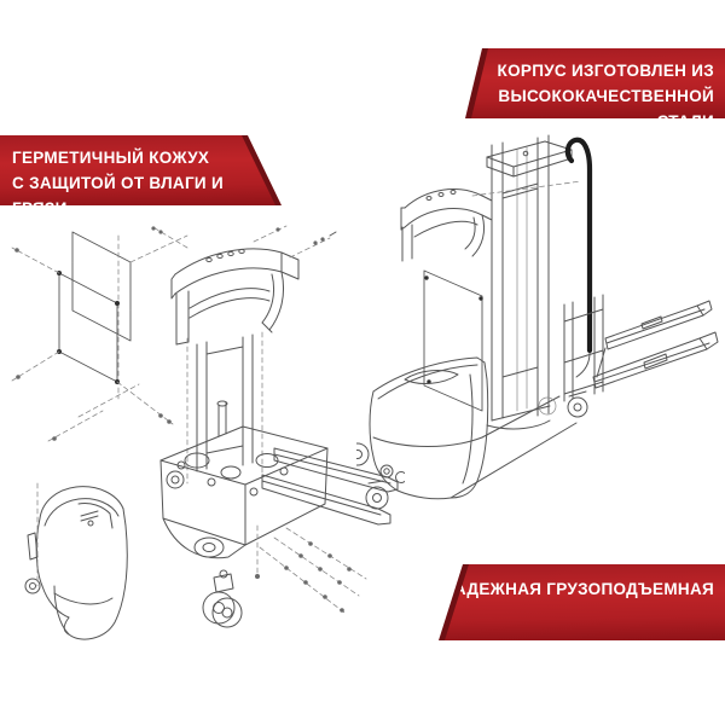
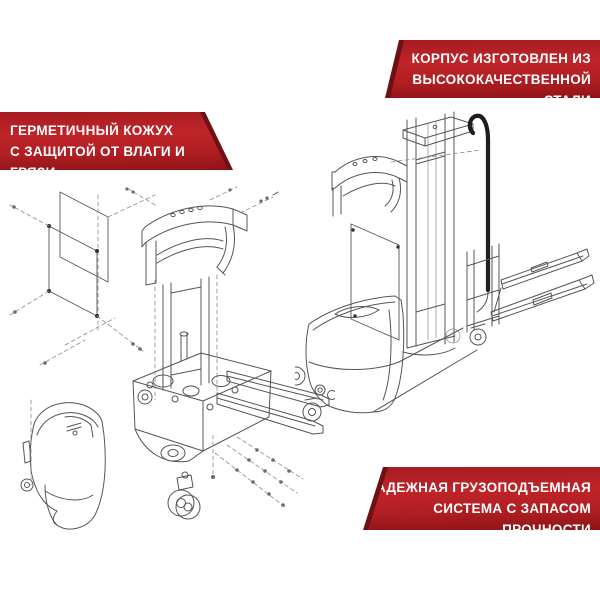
  КОРПУС ИЗГОТОВЛЕН ИЗ
  ВЫСОКОКАЧЕСТВЕННОЙ
  ГЕРМЕТИЧНЫЙ КОЖУХ
  С ЗАЩИТОЙ ОТ ВЛАГИ И
  ДЕЖНАЯ ГРУЗОПОДЪЕМНАЯ
+ СИСТЕМА С ЗАПАСОМ ПРОЧНОСТИ
